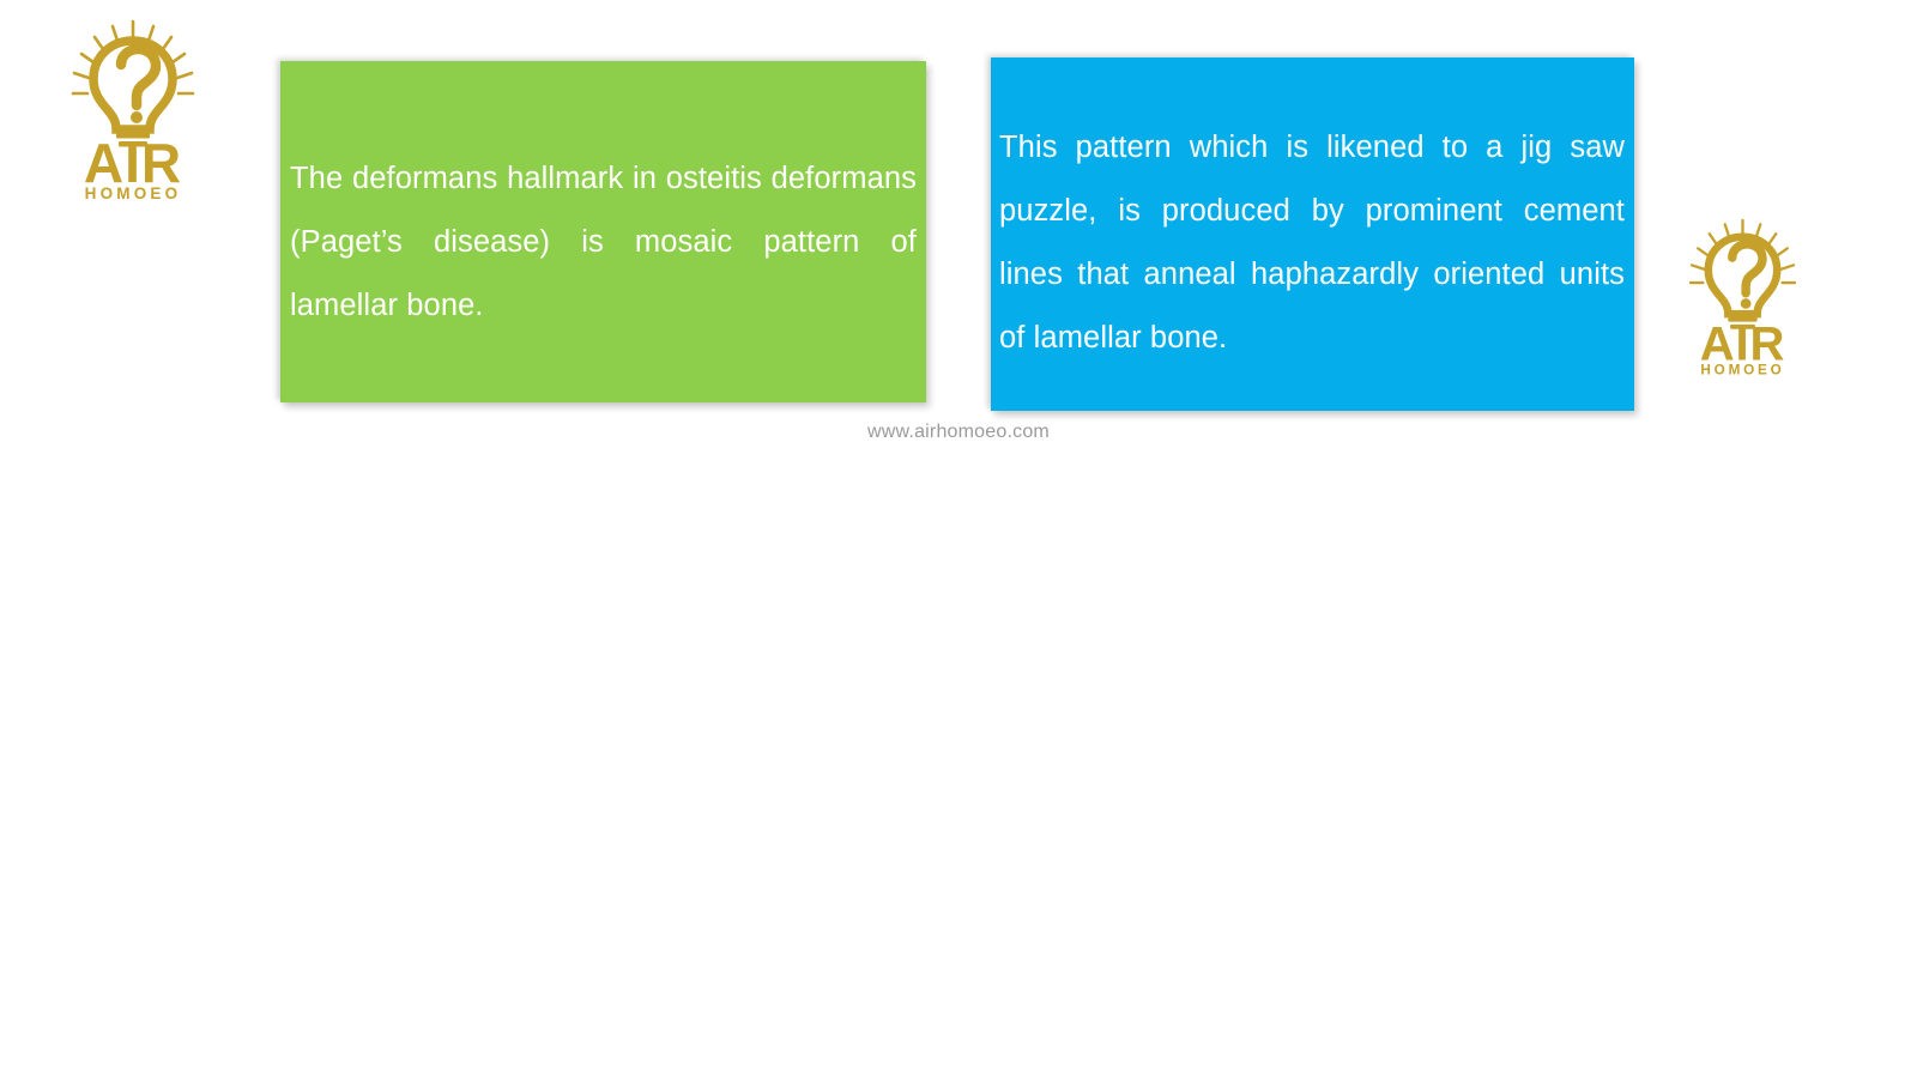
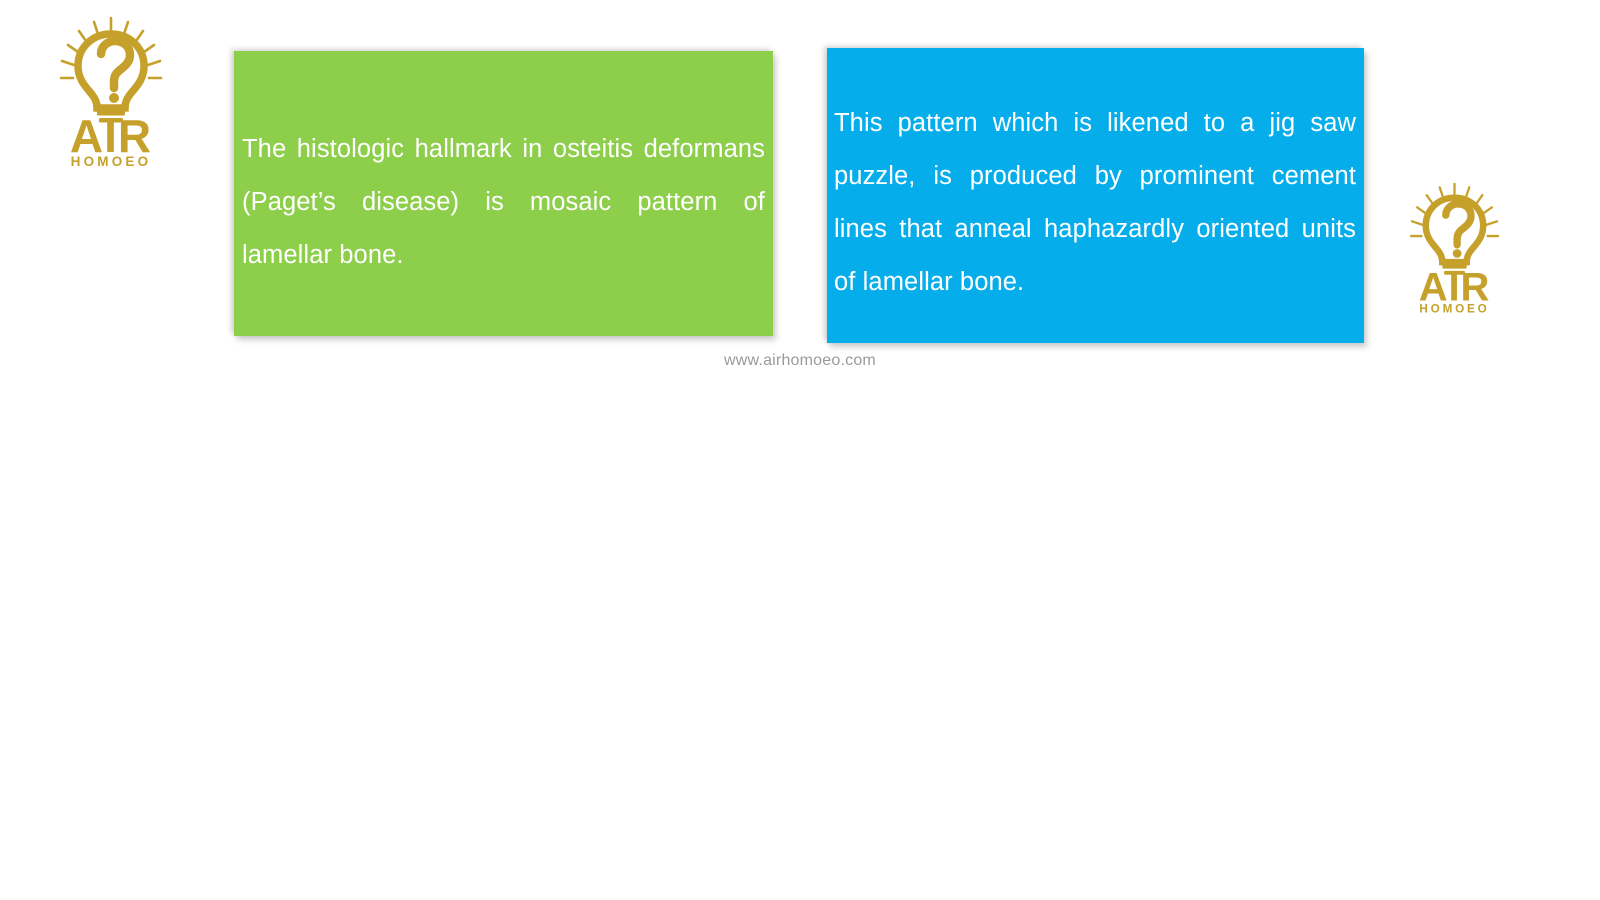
  AIR
  HOMOEO
- The deformans hallmark in osteitis deformans (Paget’s disease) is mosaic pattern of lamellar bone.
+ The histologic hallmark in osteitis deformans (Paget’s disease) is mosaic pattern of lamellar bone.
  This pattern which is likened to a jig saw puzzle, is produced by prominent cement lines that anneal haphazardly oriented units of lamellar bone.
  AIR
  HOMOEO
  www.airhomoeo.com
